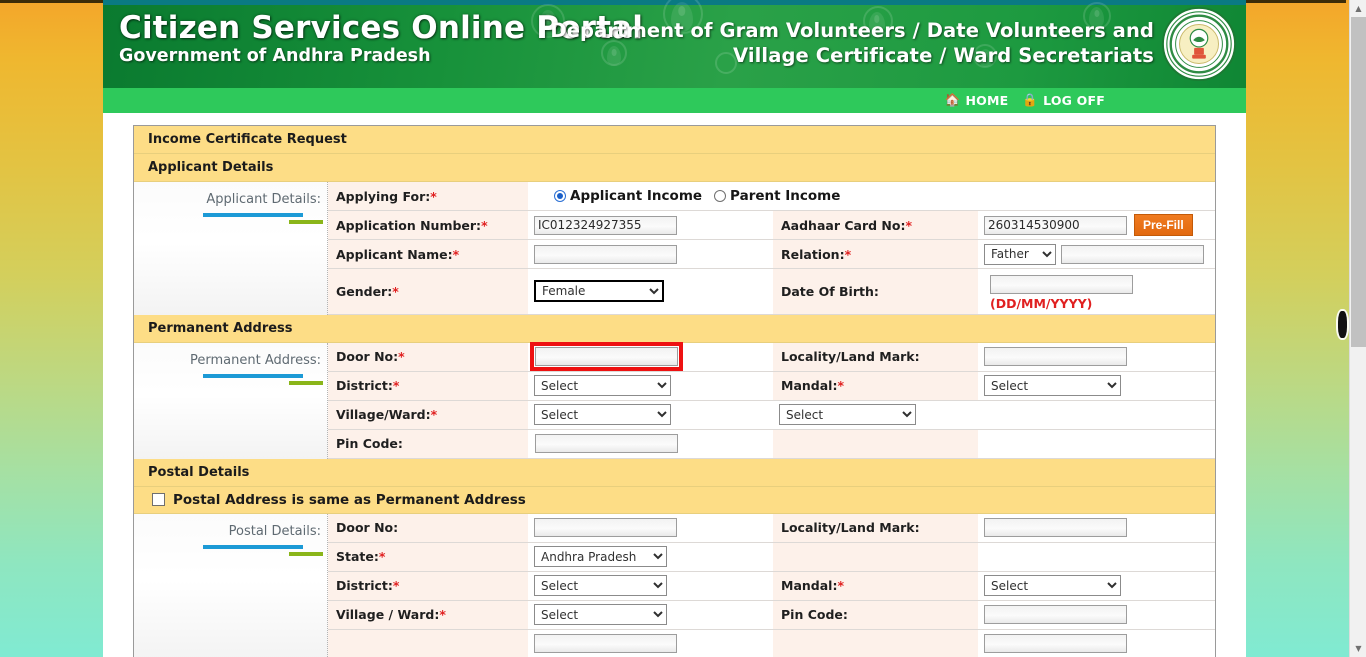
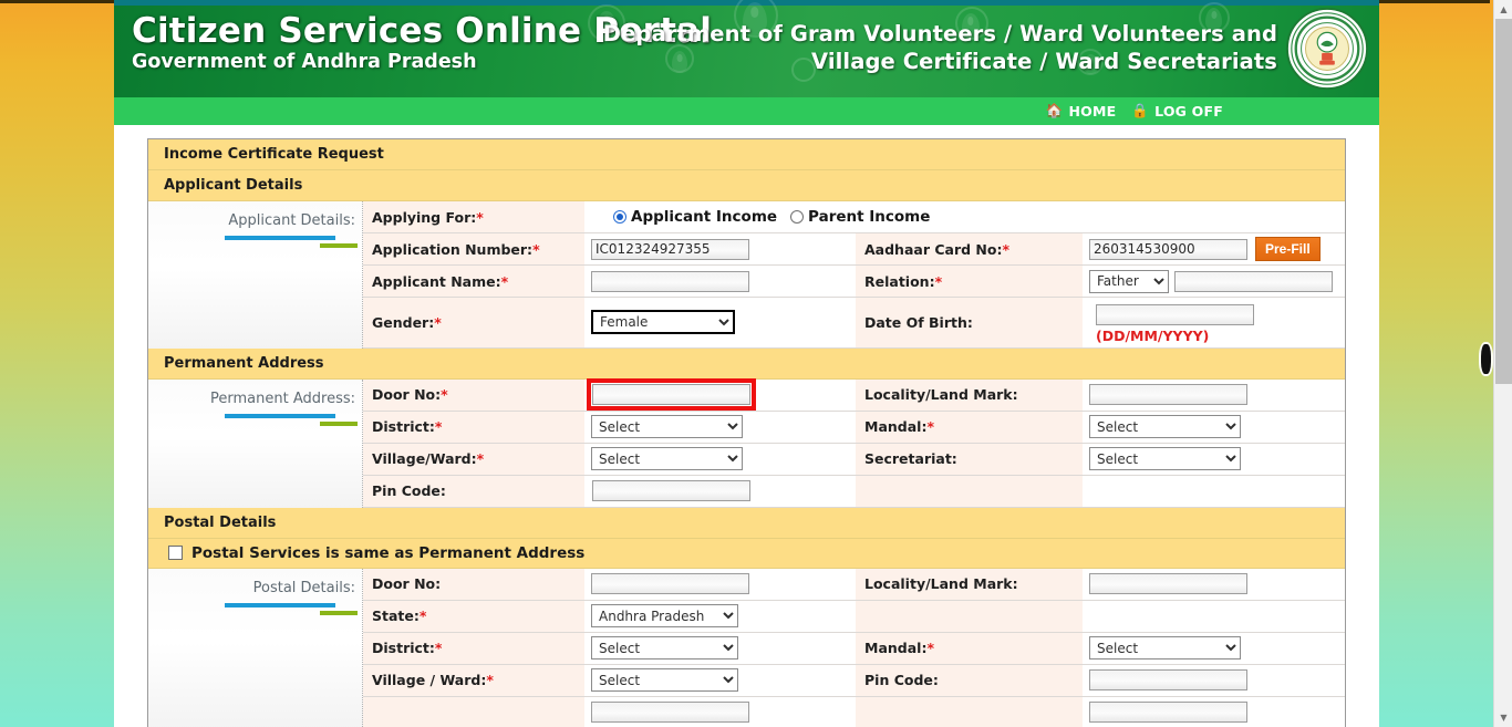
  Citizen Services Online Portal
  Government of Andhra Pradesh
- Department of Gram Volunteers / Date Volunteers and
+ Department of Gram Volunteers / Ward Volunteers and
  Village Certificate / Ward Secretariats
  🏠
  HOME
  🔒
  LOG OFF
  Income Certificate Request
  Applicant Details
  Applicant Details:
  Applying For:
  *
  Applicant Income
  Parent Income
  Application Number:
  *
  IC012324927355
  Aadhaar Card No:
  *
  260314530900
  Pre-Fill
  Applicant Name:
  *
  Relation:
  *
  Father
  Gender:
  *
  Female
  Date Of Birth:
  (DD/MM/YYYY)
  Permanent Address
  Permanent Address:
  Door No:
  *
  Locality/Land Mark:
  District:
  *
  Select
  Mandal:
  *
  Select
  Village/Ward:
  *
  Select
+ Secretariat:
  Select
  Pin Code:
  Postal Details
- Postal Address is same as Permanent Address
+ Postal Services is same as Permanent Address
  Postal Details:
  Door No:
  Locality/Land Mark:
  State:
  *
  Andhra Pradesh
  District:
  *
  Select
  Mandal:
  *
  Select
  Village / Ward:
  *
  Select
  Pin Code:
  ▲
  ▼
